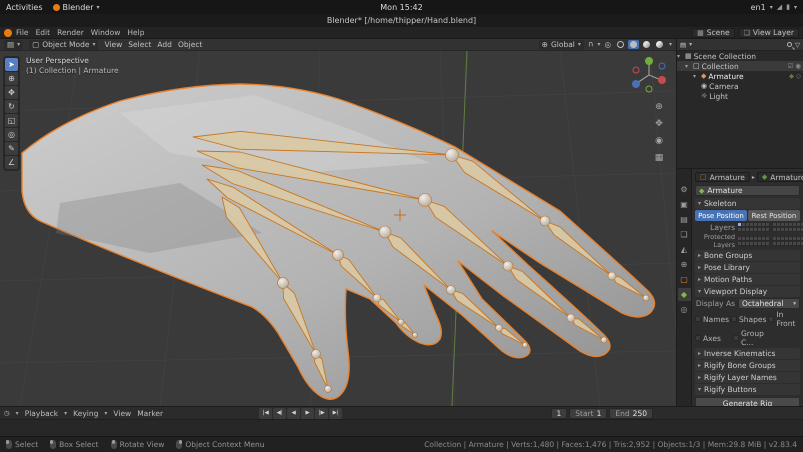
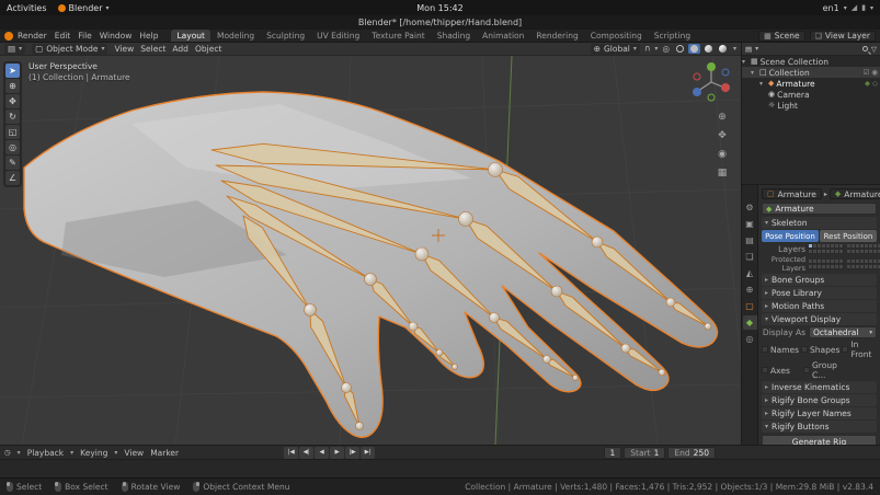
  Activities
  Blender
  Mon 15:42
  en1
  ◢
  ▮
  Blender* [/home/thipper/Hand.blend]
- File
+ Render
  Edit
- Render
+ File
  Window
  Help
+ Layout
+ Modeling
+ Sculpting
+ UV Editing
+ Texture Paint
+ Shading
+ Animation
+ Rendering
+ Compositing
+ Scripting
  ▦
  Scene
  ❏
  View Layer
  ▤
  ▢
  Object Mode
  View
  Select
  Add
  Object
  ⊕
  Global
  ◎
  ➤
  ⊕
  ✥
  ↻
  ◱
  ◎
  ✎
  ∠
  User Perspective
  (1) Collection | Armature
  ⊕
  ✥
  ◉
  ▦
  ▤
  ▽
  ▦
  Scene Collection
  □
  Collection
  ☑
  ◉
  ◆
  Armature
  ◆
  ◇
  ◉
  Camera
  ☼
  Light
  ⚙
  ▣
  ▤
  ❏
  ◭
  ⊕
  ▢
  ◆
  ◎
  ▢
  Armature
  ◆
  Armatur
  ◆
  Armature
  Skeleton
  Pose Position
  Rest Position
  Layers
  Protected Layers
  Bone Groups
  Pose Library
  Motion Paths
  Viewport Display
  Display As
  Octahedral
  Names
  Shapes
  In Front
  Axes
  Group C...
  Inverse Kinematics
  Rigify Bone Groups
  Rigify Layer Names
  Rigify Buttons
  Generate Rig
  ◷
  Playback
  Keying
  View
  Marker
  1
  Start
  1
  End
  250
  Select
  Box Select
  Rotate View
  Object Context Menu
  Collection | Armature | Verts:1,480 | Faces:1,476 | Tris:2,952 | Objects:1/3 | Mem:29.8 MiB | v2.83.4
